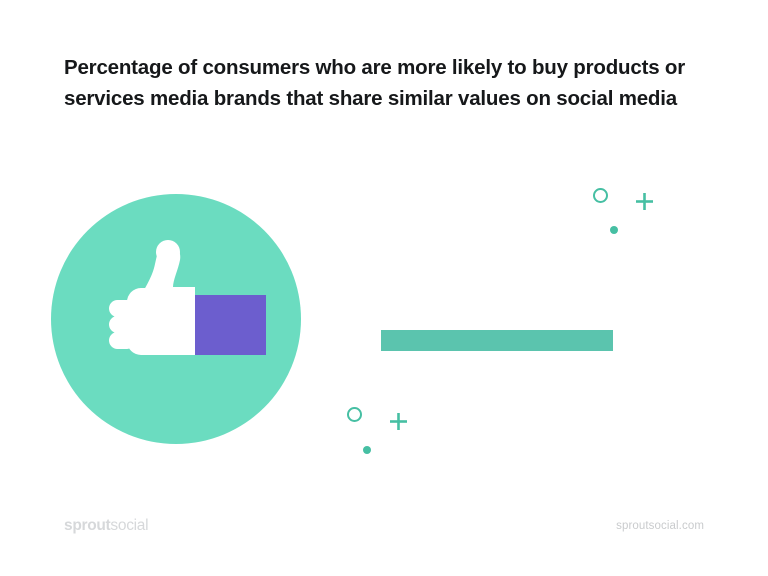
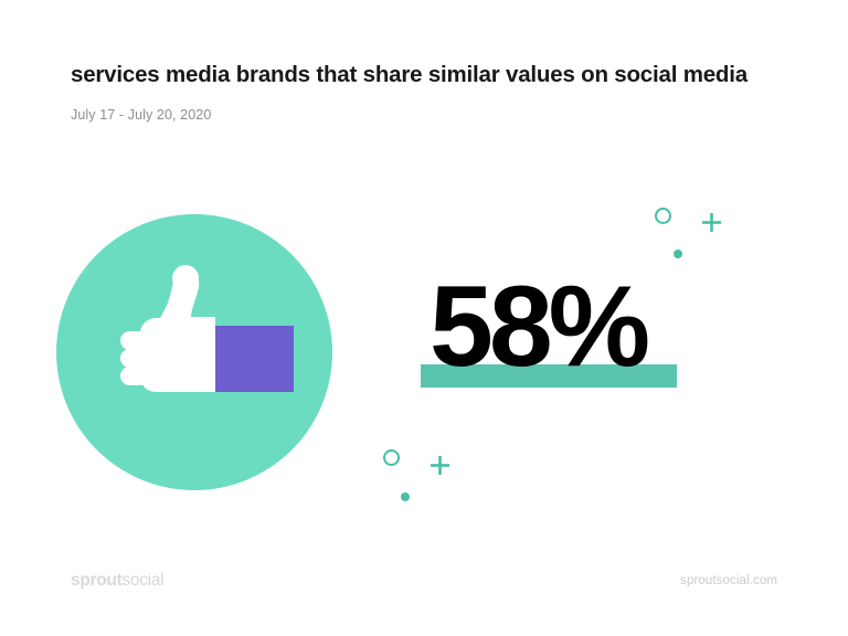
- Percentage of consumers who are more likely to buy products or
  services media brands that share similar values on social media
+ July 17 - July 20, 2020
+ 58%
  sproutsocial
  sproutsocial.com
